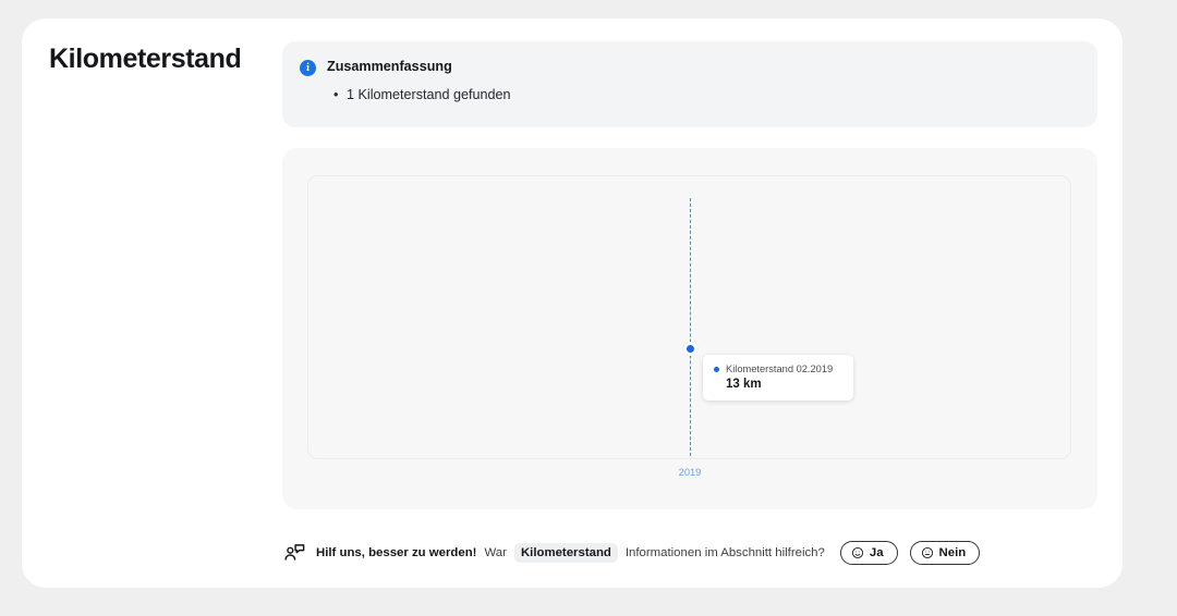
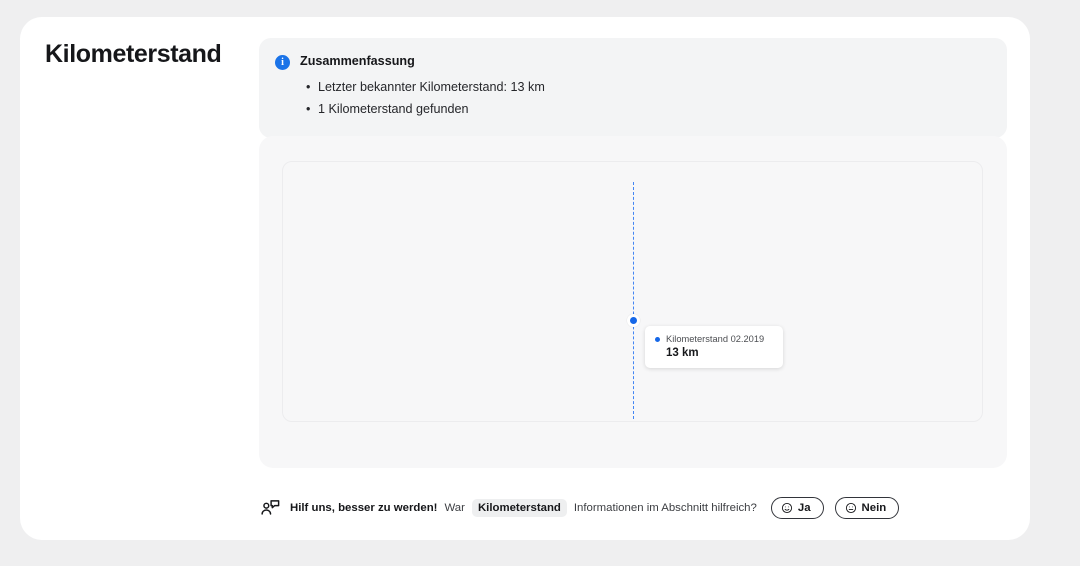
  Kilometerstand
  i
  Zusammenfassung
+ Letzter bekannter Kilometerstand: 13 km
  1 Kilometerstand gefunden
  Kilometerstand 02.2019
  13 km
- 2019
  Hilf uns, besser zu werden!
  War
  Kilometerstand
  Informationen im Abschnitt hilfreich?
  Ja
  Nein
